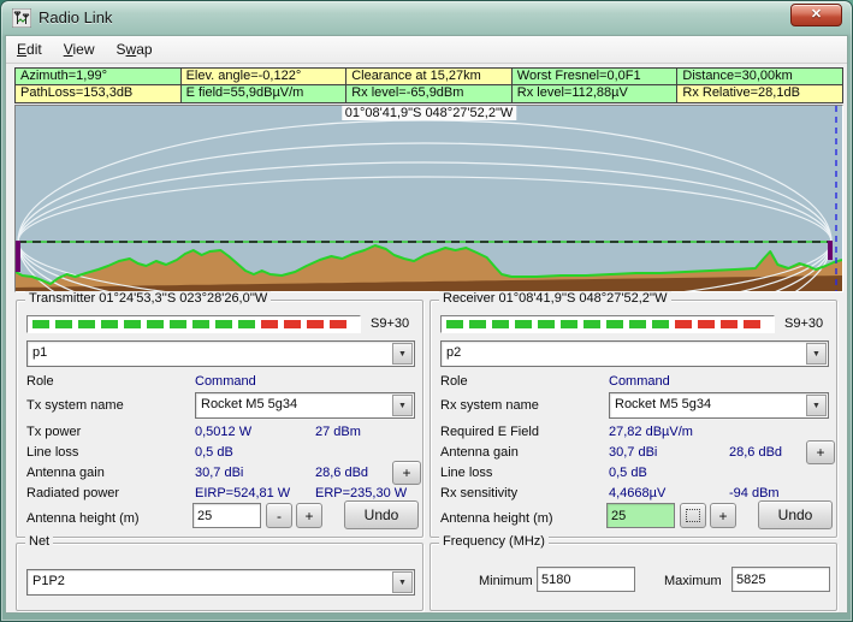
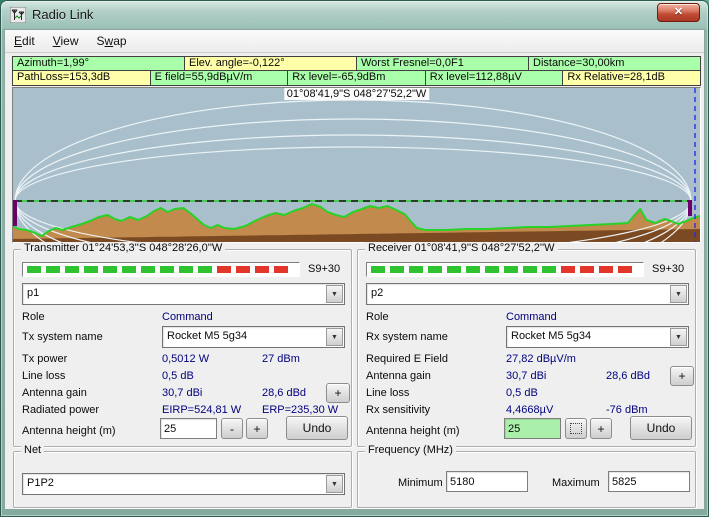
  Radio Link
  ✕
  Edit View Swap
  Azimuth=1,99°
  Elev. angle=-0,122°
- Clearance at 15,27km
  Worst Fresnel=0,0F1
  Distance=30,00km
  PathLoss=153,3dB
  E field=55,9dBµV/m
  Rx level=-65,9dBm
  Rx level=112,88µV
  Rx Relative=28,1dB
  01°08'41,9"S 048°27'52,2"W
- Transmitter 01°24'53,3''S 023°28'26,0''W
+ Transmitter 01°24'53,3''S 048°28'26,0''W
  S9+30
  p1
  Role
  Command
  Tx system name
  Rocket M5 5g34
  Tx power
  0,5012 W
  27 dBm
  Line loss
  0,5 dB
  Antenna gain
  30,7 dBi
  28,6 dBd
  +
  Radiated power
  EIRP=524,81 W
  ERP=235,30 W
  Antenna height (m)
  25
  -
  +
  Undo
  Receiver 01°08'41,9''S 048°27'52,2''W
  S9+30
  p2
  Role
  Command
  Rx system name
  Rocket M5 5g34
  Required E Field
  27,82 dBµV/m
  Antenna gain
  30,7 dBi
  28,6 dBd
  +
  Line loss
  0,5 dB
  Rx sensitivity
  4,4668µV
- -94 dBm
+ -76 dBm
  Antenna height (m)
  25
  +
  Undo
  Net
  P1P2
  Frequency (MHz)
  Minimum
  5180
  Maximum
  5825
